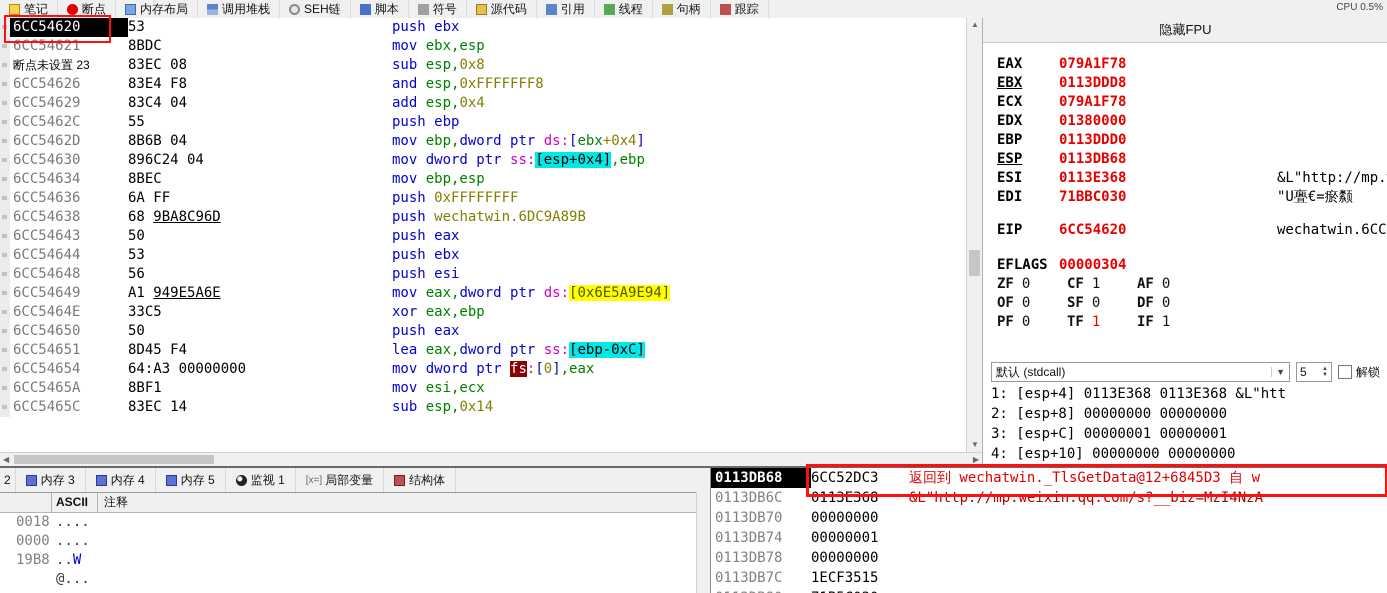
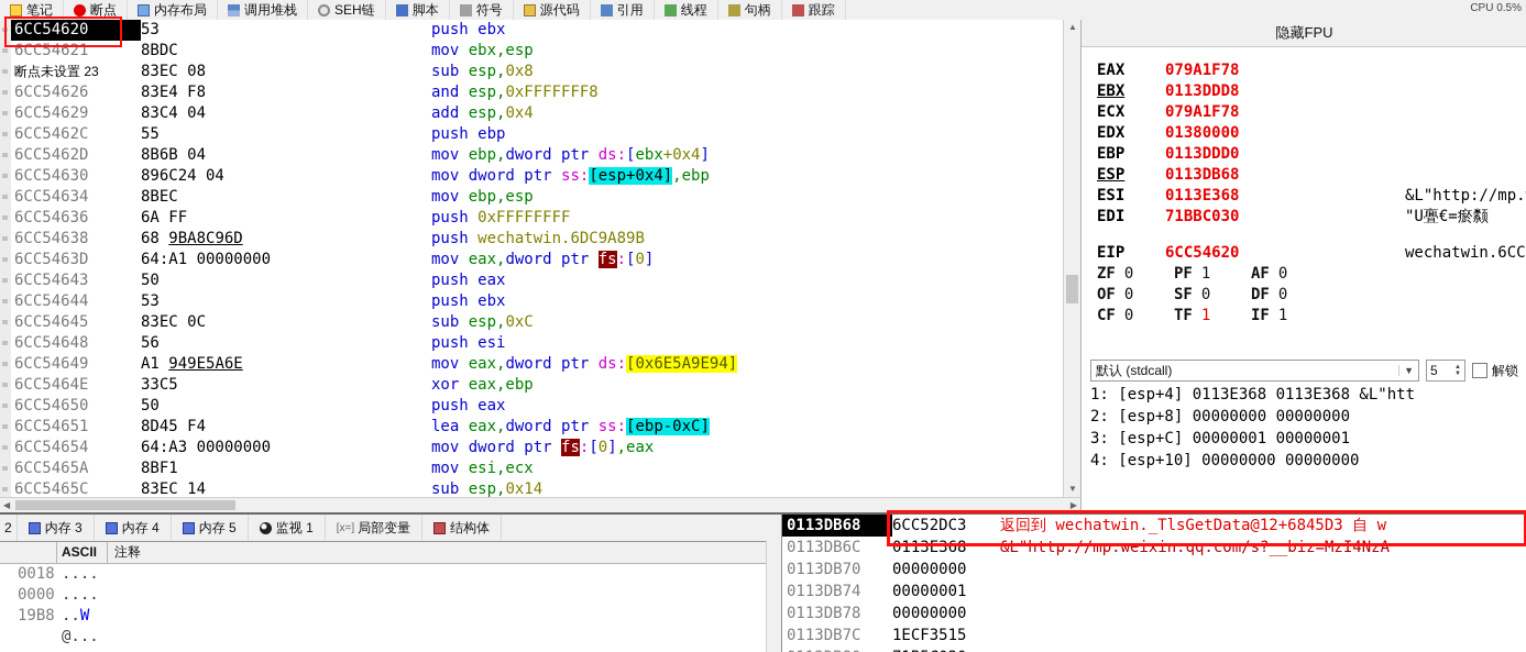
  笔记
  断点
  内存布局
  调用堆栈
  SEH链
  脚本
  符号
  源代码
  引用
  线程
  句柄
  跟踪
  CPU 0.5%
  6CC54620
  53
  push ebx
  6CC54621
  8BDC
  mov ebx,esp
  断点未设置 23
  83EC 08
  sub esp,0x8
  6CC54626
  83E4 F8
  and esp,0xFFFFFFF8
  6CC54629
  83C4 04
  add esp,0x4
  6CC5462C
  55
  push ebp
  6CC5462D
  8B6B 04
  mov ebp,dword ptr ds:[ebx+0x4]
  6CC54630
  896C24 04
  mov dword ptr ss:[esp+0x4],ebp
  6CC54634
  8BEC
  mov ebp,esp
  6CC54636
  6A FF
  push 0xFFFFFFFF
  6CC54638
  68 9BA8C96D
  push wechatwin.6DC9A89B
+ 6CC5463D
+ 64:A1 00000000
+ mov eax,dword ptr fs:[0]
  6CC54643
  50
  push eax
  6CC54644
  53
  push ebx
+ 6CC54645
+ 83EC 0C
+ sub esp,0xC
  6CC54648
  56
  push esi
  6CC54649
  A1 949E5A6E
  mov eax,dword ptr ds:[0x6E5A9E94]
  6CC5464E
  33C5
  xor eax,ebp
  6CC54650
  50
  push eax
  6CC54651
  8D45 F4
  lea eax,dword ptr ss:[ebp-0xC]
  6CC54654
  64:A3 00000000
  mov dword ptr fs:[0],eax
  6CC5465A
  8BF1
  mov esi,ecx
  6CC5465C
  83EC 14
  sub esp,0x14
  ▲
  ▼
  隐藏FPU
  EAX 079A1F78
  EBX 0113DDD8
  ECX 079A1F78
  EDX 01380000
  EBP 0113DDD0
  ESP 0113DB68
  ESI 0113E368 &L"http://mp.
  EDI 71BBC030 "U亹€=瘀颣
  EIP 6CC54620 wechatwin.6CC
- EFLAGS 00000304
- ZF 0 CF 1 AF 0
+ ZF 0 PF 1 AF 0
  OF 0 SF 0 DF 0
- PF 0 TF 1 IF 1
+ CF 0 TF 1 IF 1
  默认 (stdcall)
  ▼
  5
  解锁
  1: [esp+4] 0113E368 0113E368 &L"htt
  2: [esp+8] 00000000 00000000
  3: [esp+C] 00000001 00000001
  4: [esp+10] 00000000 00000000
  ◀
  ▶
  2
  内存 3
  内存 4
  内存 5
  监视 1
  [x=]
  局部变量
  结构体
  ASCII
  注释
  0018
  ....
  0000
  ....
  19B8
  ..W
  @...
  0113DB68
  6CC52DC3
  返回到 wechatwin._TlsGetData@12+6845D3 自 w
  0113DB6C
  0113E368
  &L"http://mp.weixin.qq.com/s?__biz=MzI4NzA
  0113DB70
  00000000
  0113DB74
  00000001
  0113DB78
  00000000
  0113DB7C
  1ECF3515
